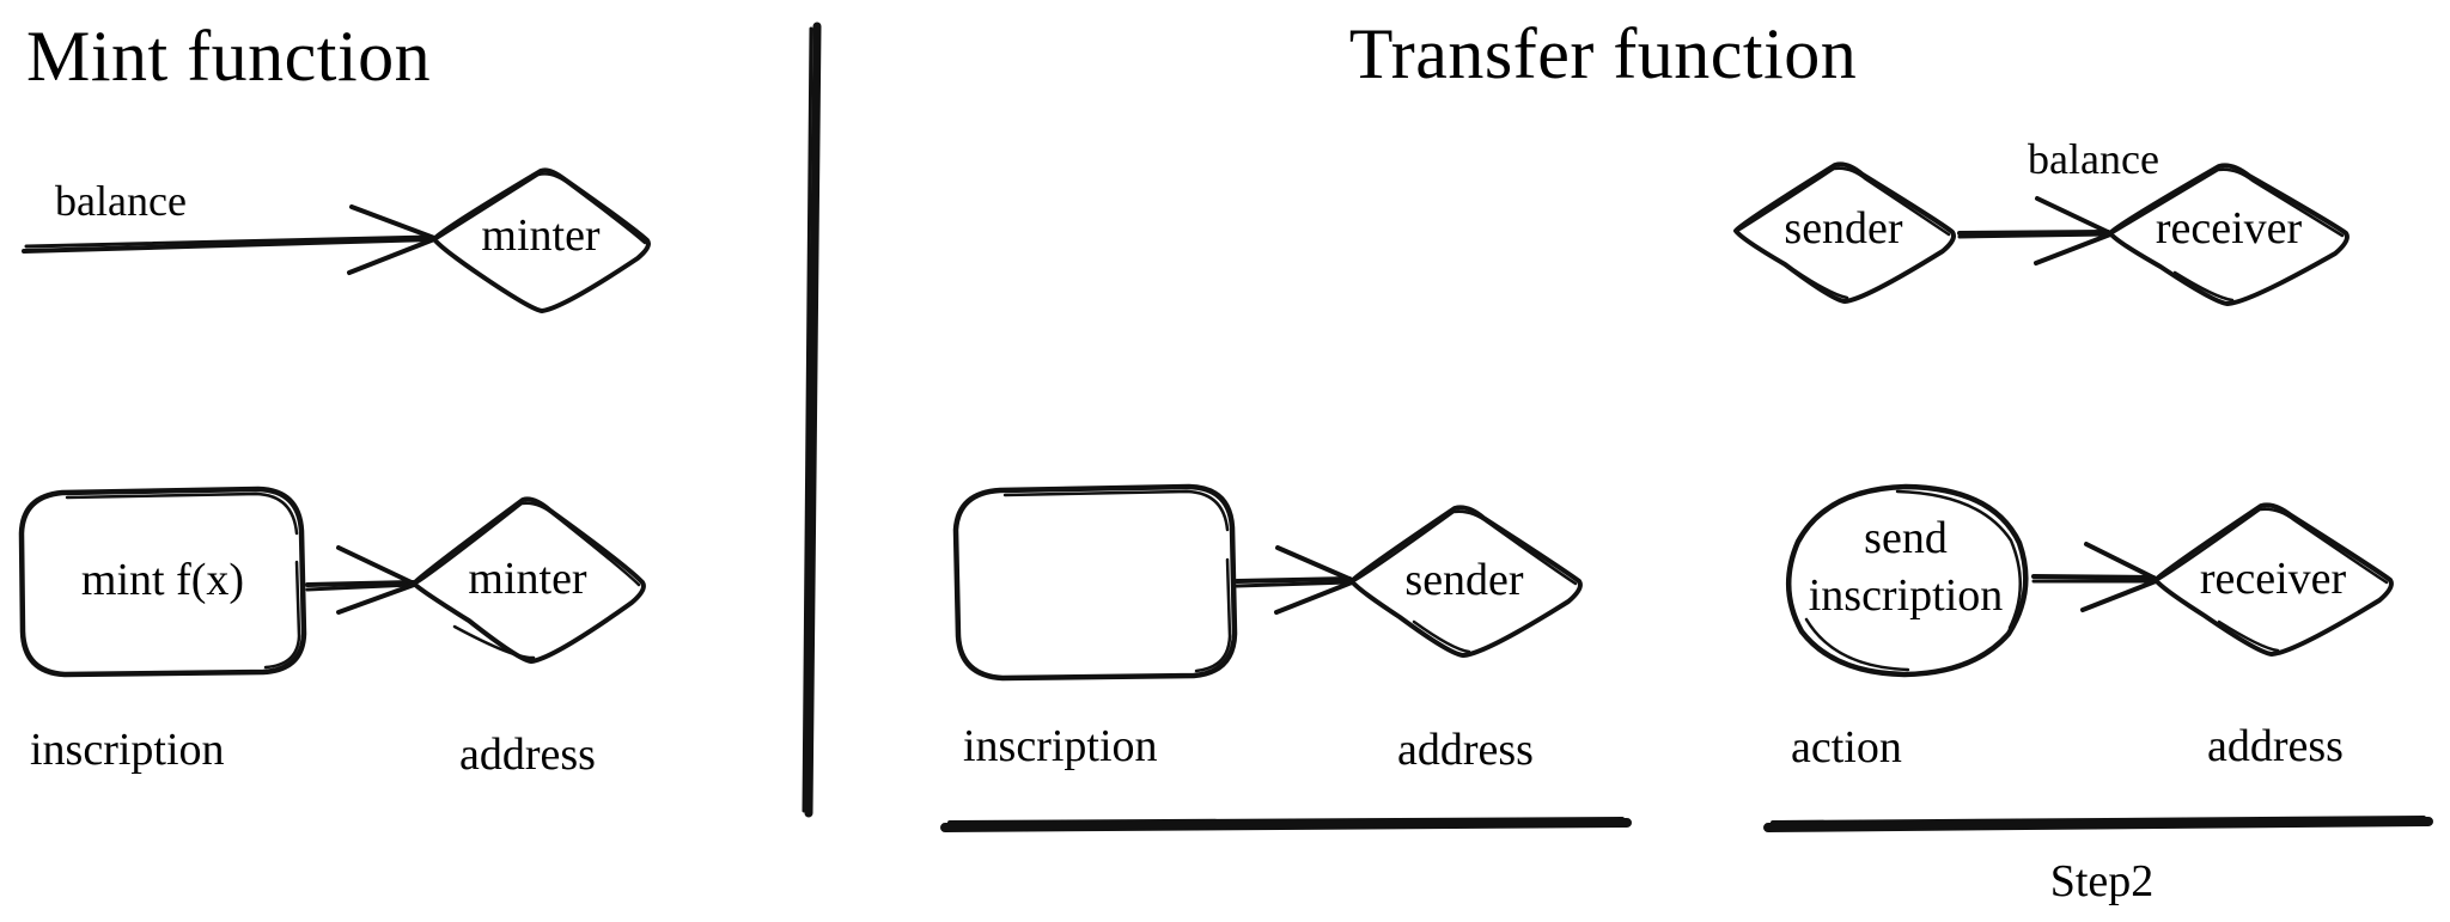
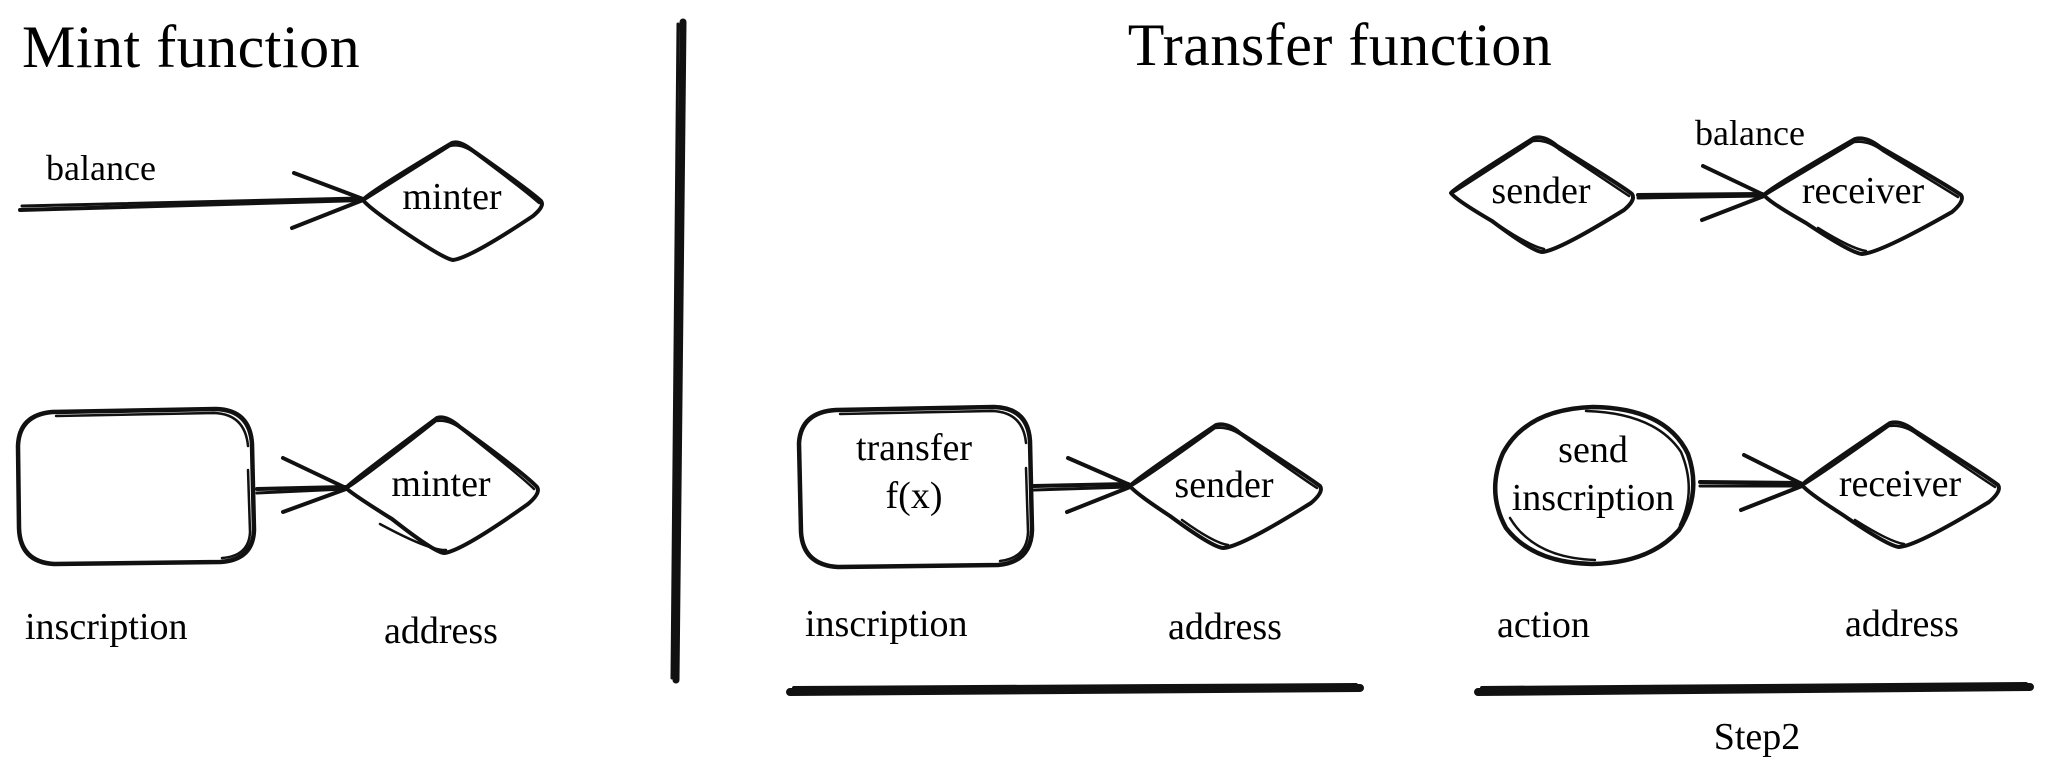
  Mint function
  balance
  minter
- mint f(x)
  minter
  inscription
  address
  Transfer function
  sender
  balance
  receiver
+ transfer
+ f(x)
  sender
  inscription
  address
  send
  inscription
  receiver
  action
  address
  Step2
